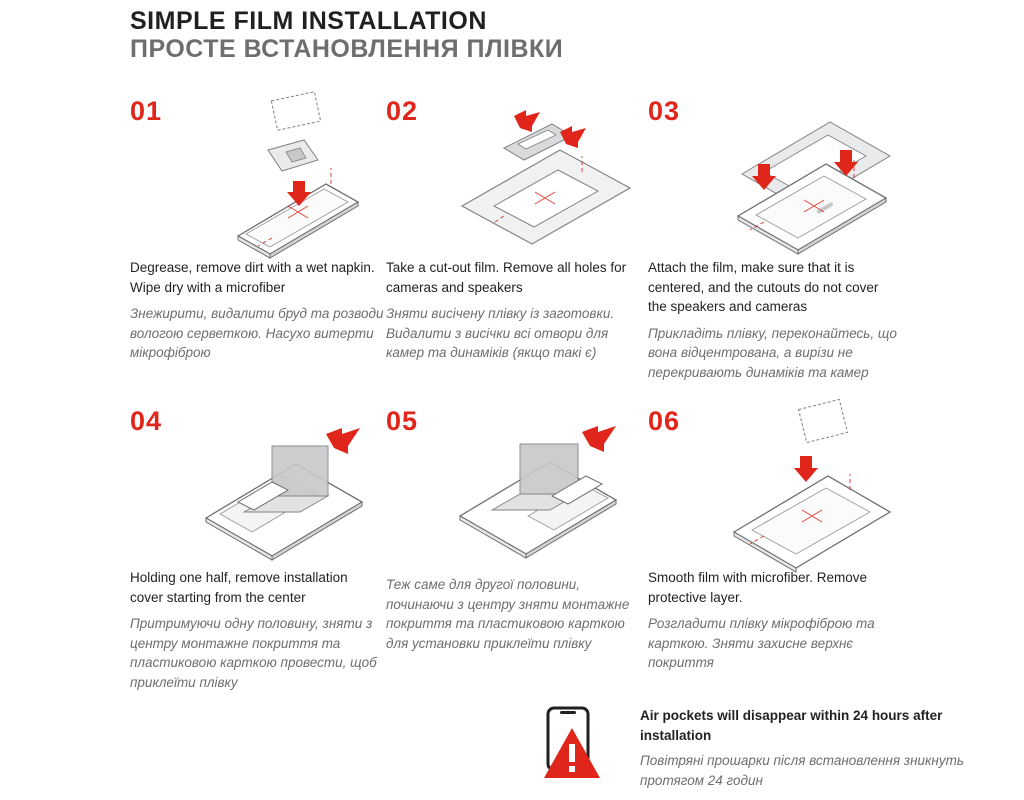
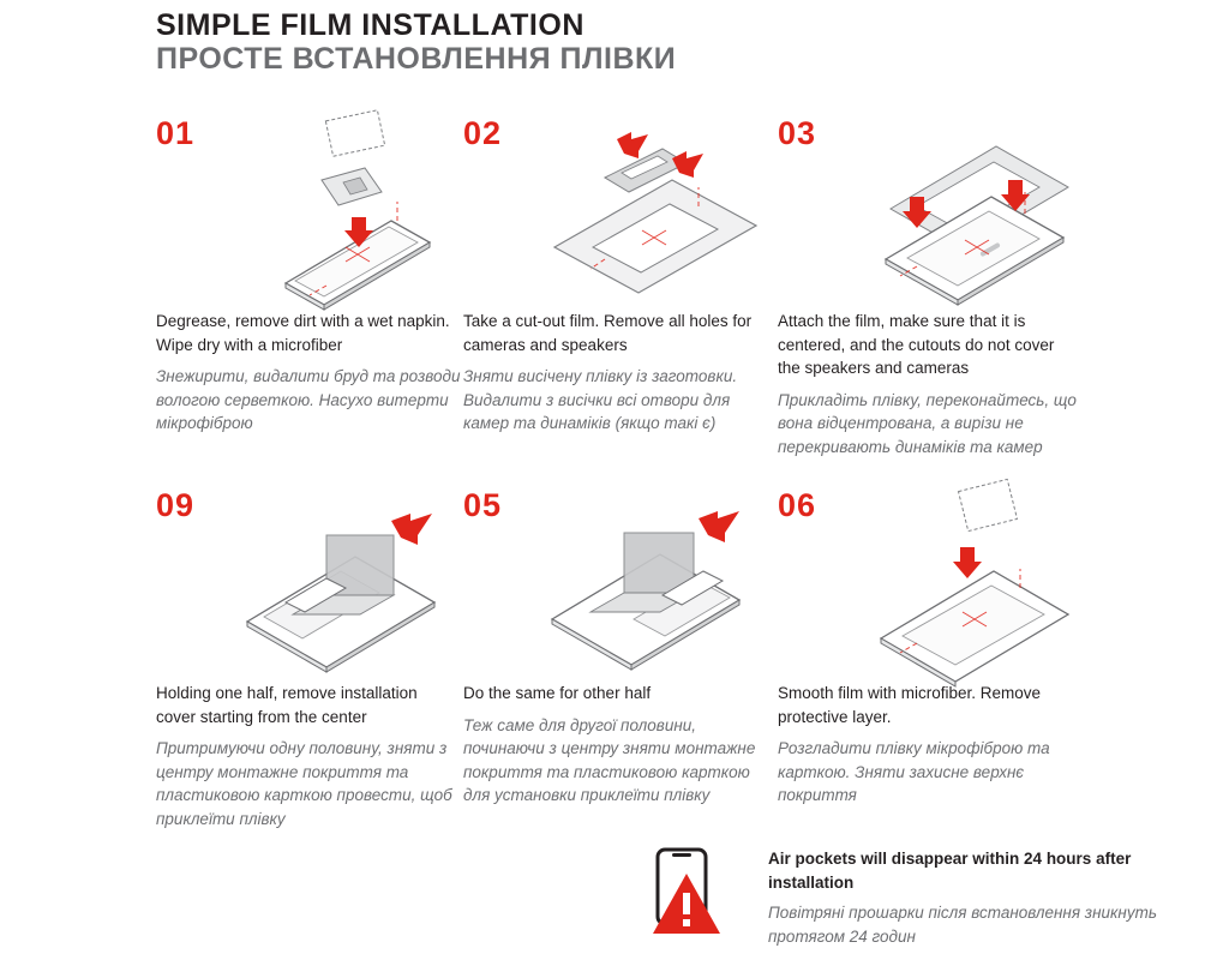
  SIMPLE FILM INSTALLATION
  ПРОСТЕ ВСТАНОВЛЕННЯ ПЛІВКИ
  01
  Degrease, remove dirt with a wet napkin. Wipe dry with a microfiber
  Знежирити, видалити бруд та розводи вологою серветкою. Насухо витерти мікрофіброю
  02
  Take a cut-out film. Remove all holes for cameras and speakers
  Зняти висічену плівку із заготовки. Видалити з висічки всі отвори для камер та динаміків (якщо такі є)
  03
  Attach the film, make sure that it is centered, and the cutouts do not cover the speakers and cameras
  Прикладіть плівку, переконайтесь, що вона відцентрована, а вирізи не перекривають динаміків та камер
- 04
+ 09
  Holding one half, remove installation cover starting from the center
  Притримуючи одну половину, зняти з центру монтажне покриття та пластиковою карткою провести, щоб приклеїти плівку
  05
+ Do the same for other half
  Теж саме для другої половини, починаючи з центру зняти монтажне покриття та пластиковою карткою для установки приклеїти плівку
  06
  Smooth film with microfiber. Remove protective layer.
  Розгладити плівку мікрофіброю та карткою. Зняти захисне верхнє покриття
  Air pockets will disappear within 24 hours after installation
  Повітряні прошарки після встановлення зникнуть протягом 24 годин
